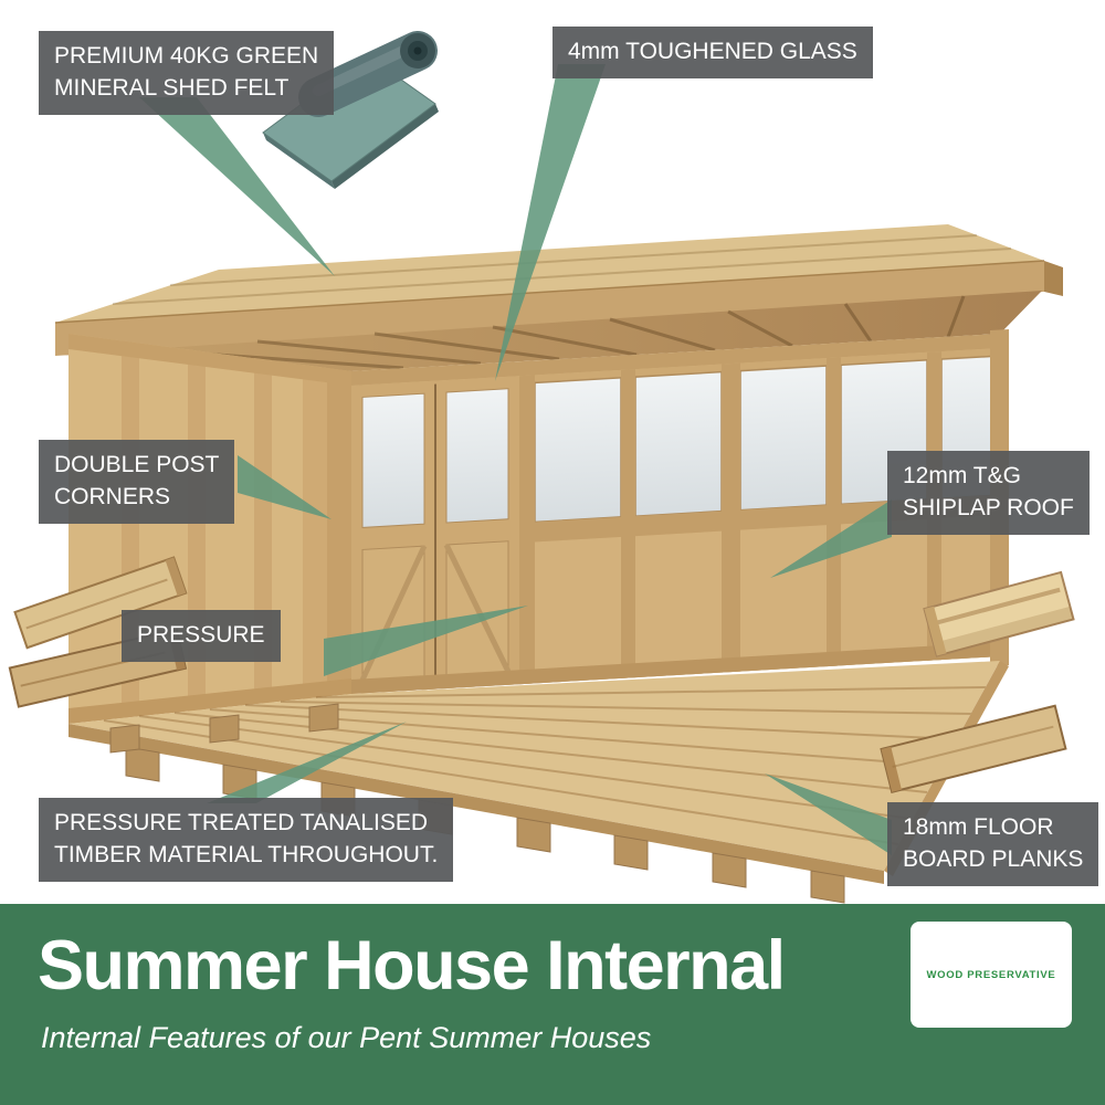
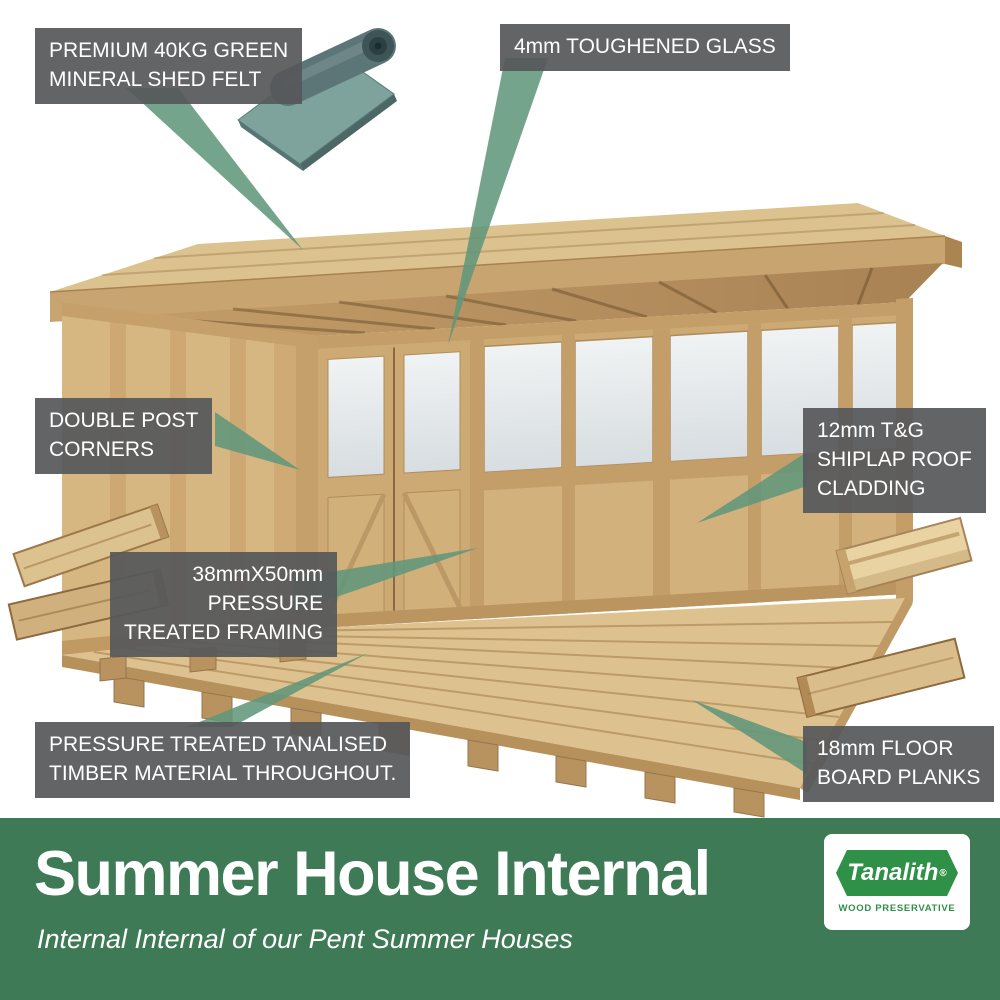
  PREMIUM 40KG GREEN
  MINERAL SHED FELT
  4mm TOUGHENED GLASS
  DOUBLE POST
  CORNERS
+ 38mmX50mm
  PRESSURE
+ TREATED FRAMING
  PRESSURE TREATED TANALISED
  TIMBER MATERIAL THROUGHOUT.
  12mm T&G
  SHIPLAP ROOF
+ CLADDING
  18mm FLOOR
  BOARD PLANKS
  Summer House Internal
- Internal Features of our Pent Summer Houses
+ Internal Internal of our Pent Summer Houses
+ Tanalith
+ ®
  WOOD PRESERVATIVE
